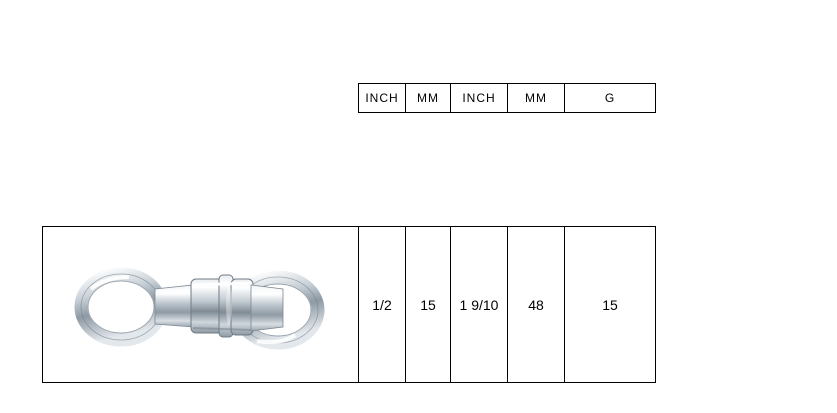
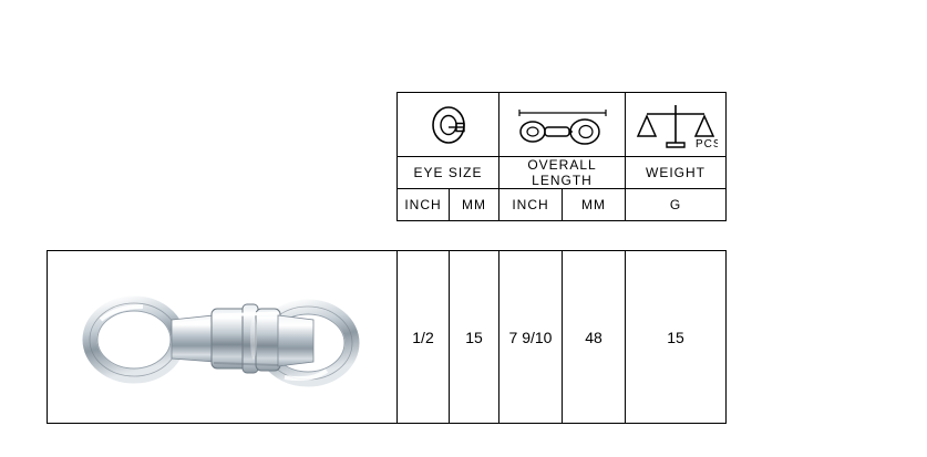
+ 		PCS
+ EYE SIZE	OVERALL LENGTH	WEIGHT
  INCH	MM	INCH	MM	G
- 	1/2	15	1 9/10	48	15
+ 	1/2	15	7 9/10	48	15
